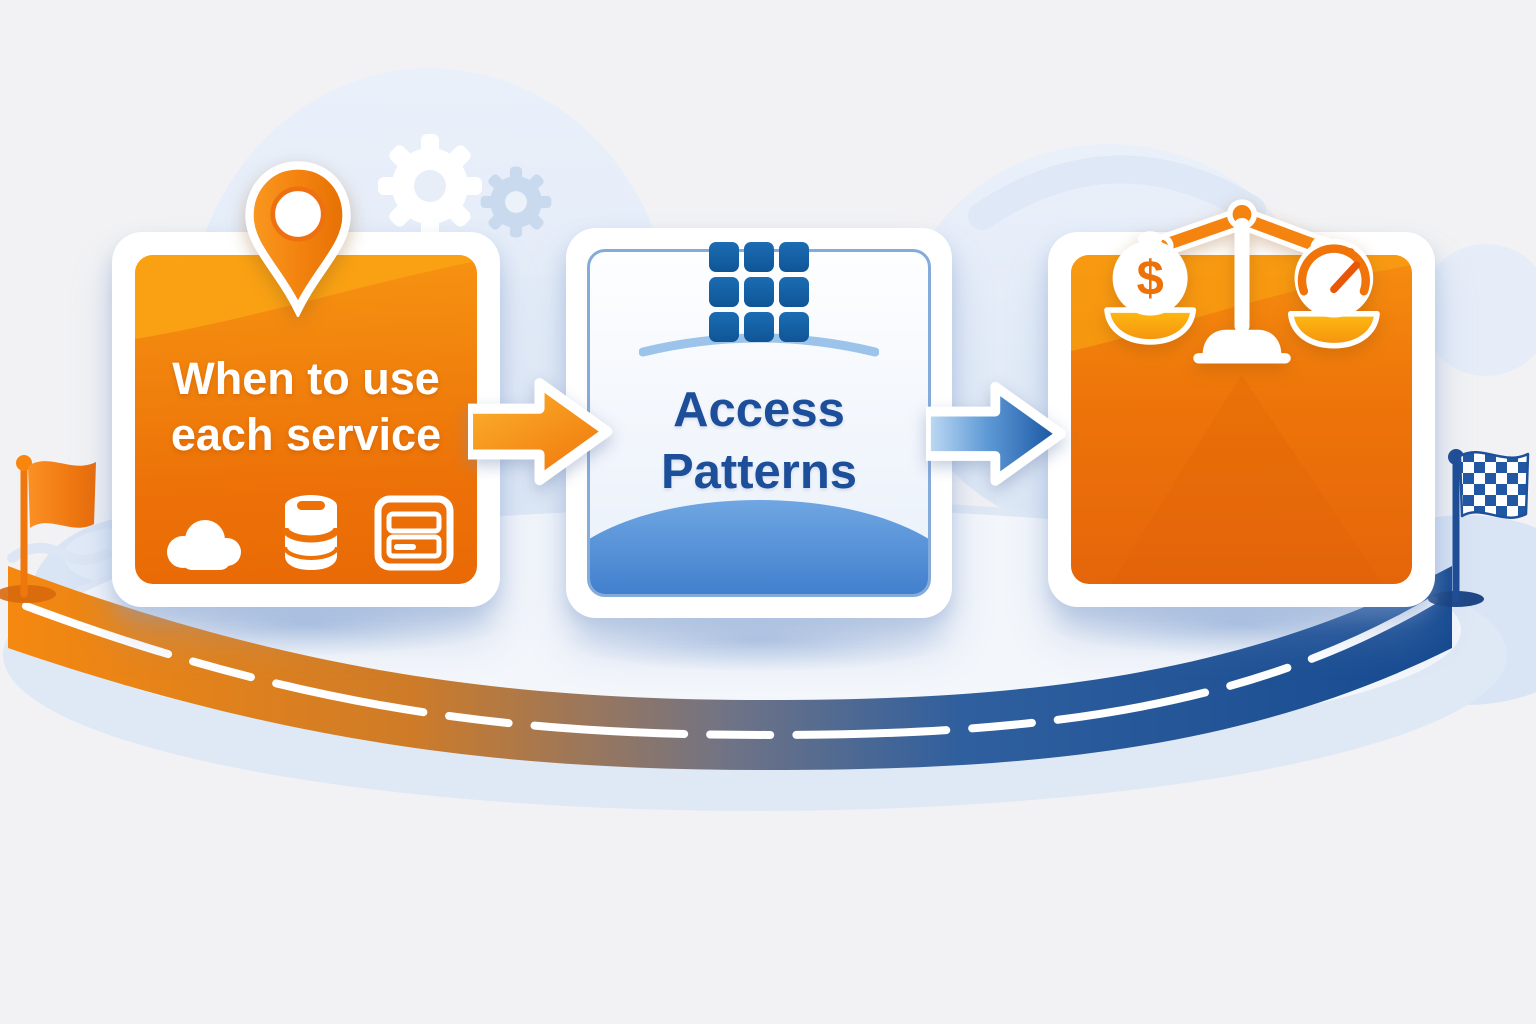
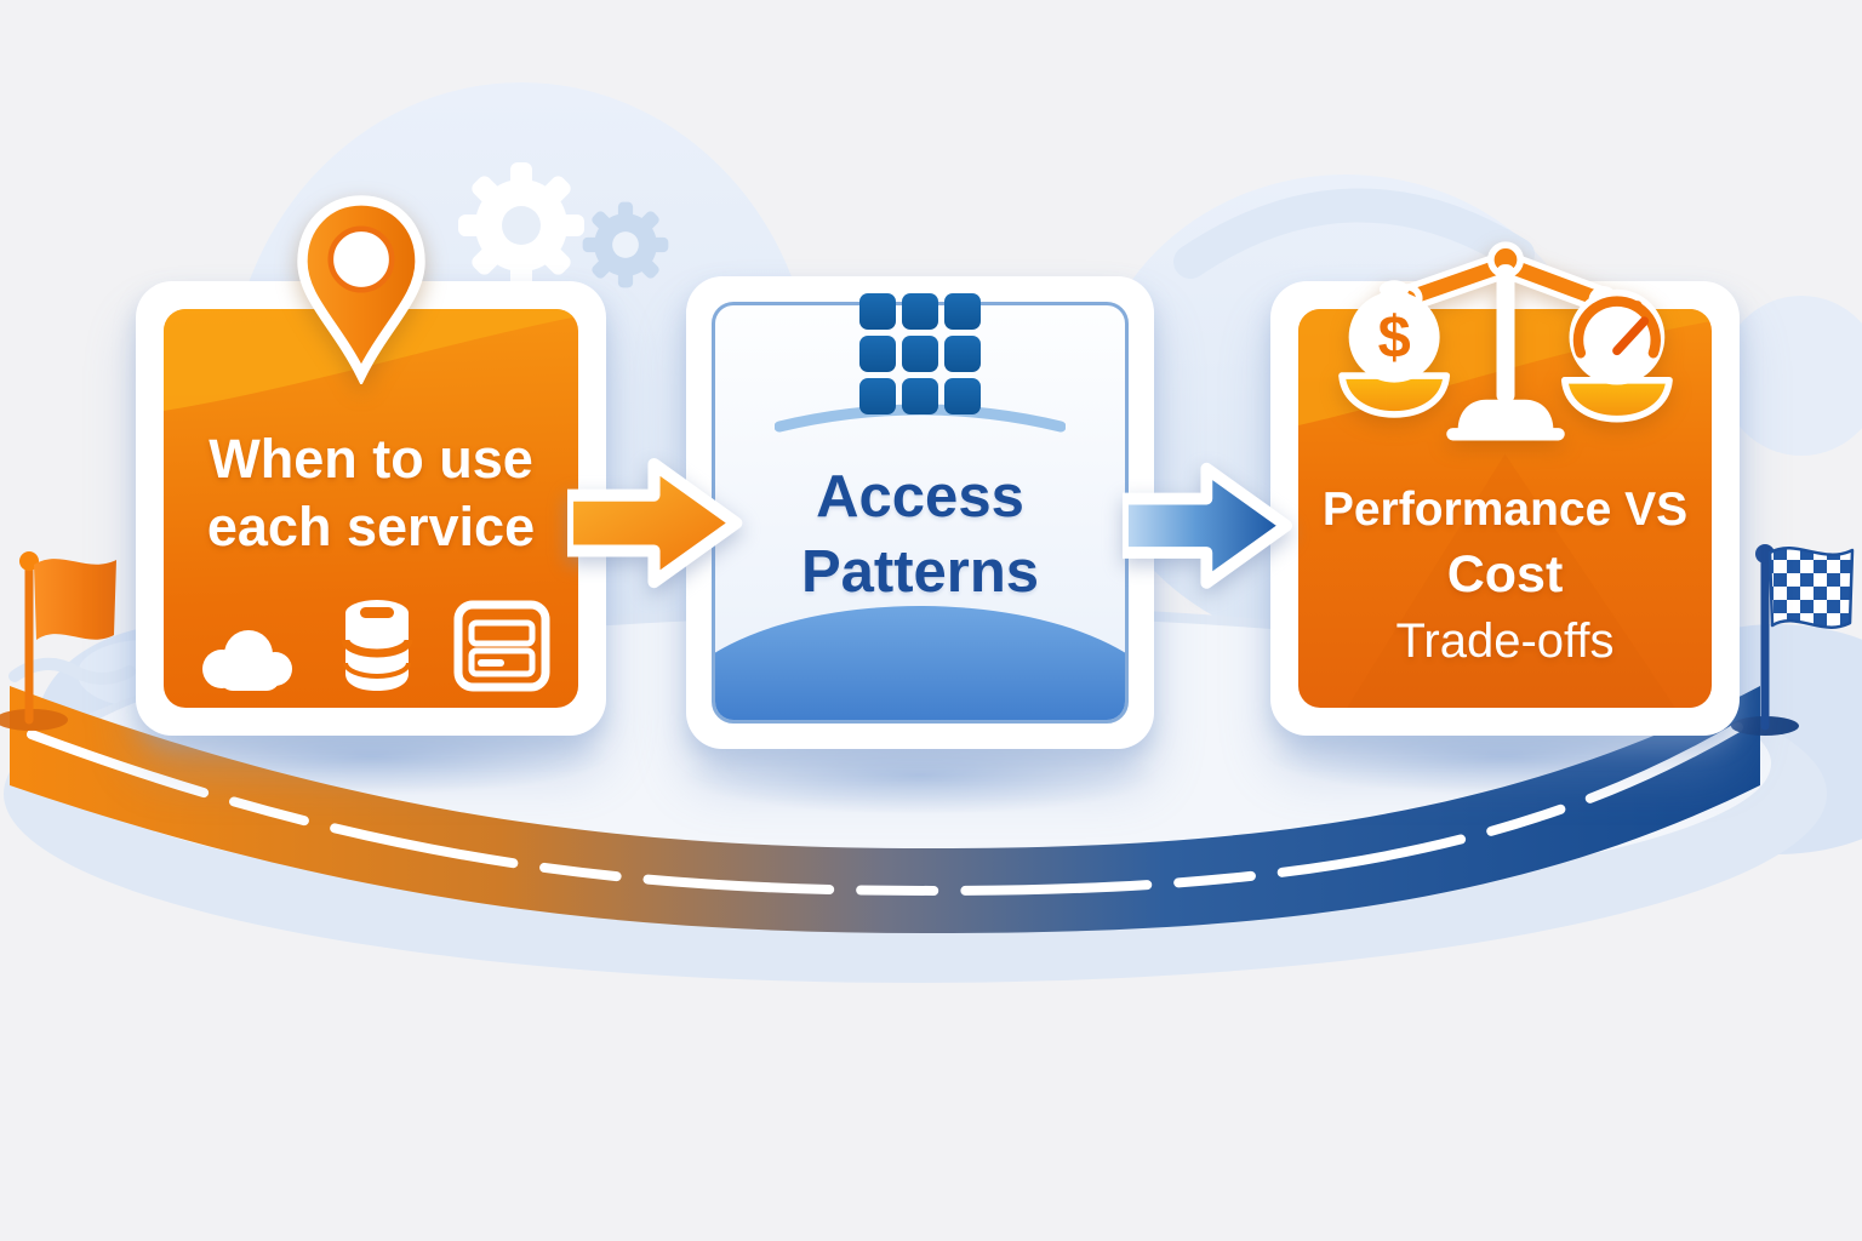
  When to use
  each service
  Access
  Patterns
+ Performance VS
+ Cost
+ Trade-offs
  $
